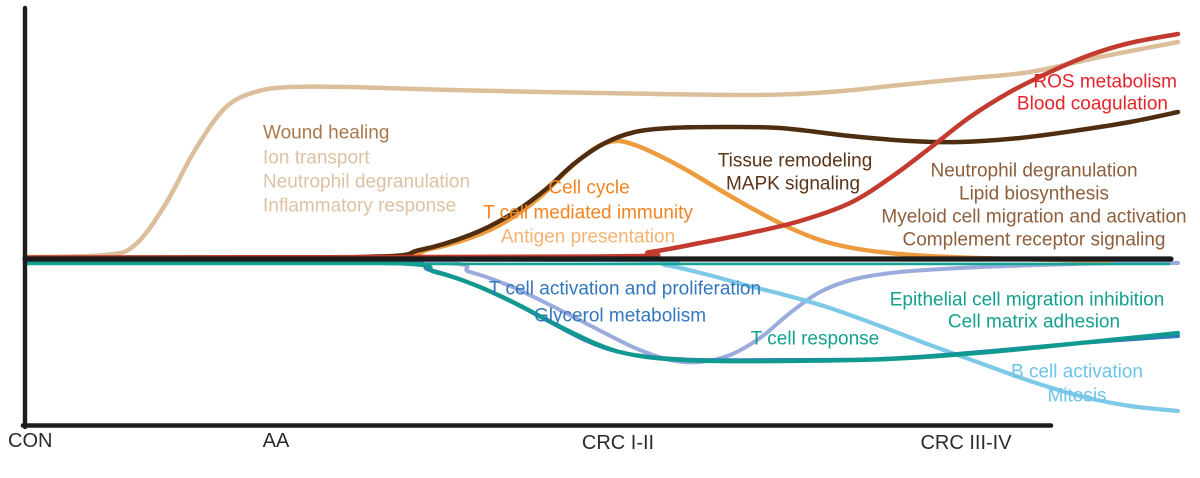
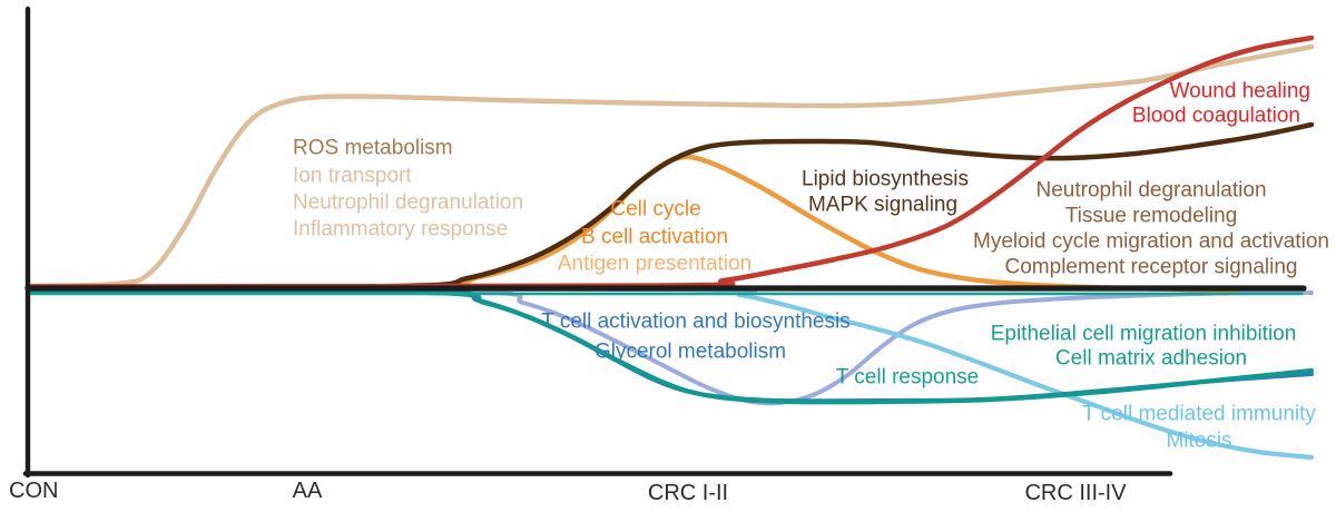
- Wound healing
+ ROS metabolism
  Ion transport
  Neutrophil degranulation
  Inflammatory response
  Cell cycle
- T cell mediated immunity
+ B cell activation
  Antigen presentation
- Tissue remodeling
+ Lipid biosynthesis
  MAPK signaling
- ROS metabolism
+ Wound healing
  Blood coagulation
  Neutrophil degranulation
- Lipid biosynthesis
+ Tissue remodeling
- Myeloid cell migration and activation
+ Myeloid cycle migration and activation
  Complement receptor signaling
- T cell activation and proliferation
+ T cell activation and biosynthesis
  Glycerol metabolism
  T cell response
  Epithelial cell migration inhibition
  Cell matrix adhesion
- B cell activation
+ T cell mediated immunity
  Mitosis
  CON
  AA
  CRC I-II
  CRC III-IV
